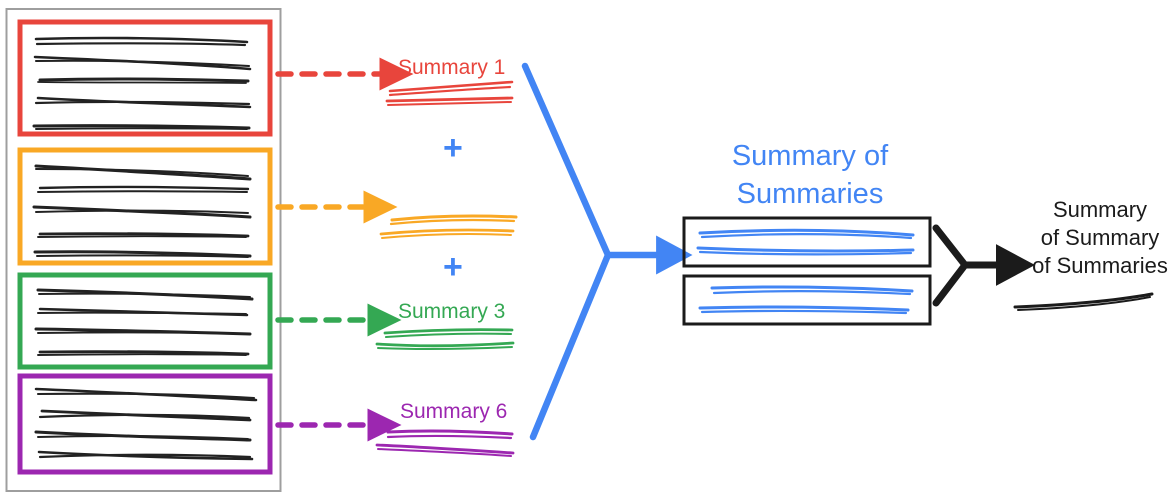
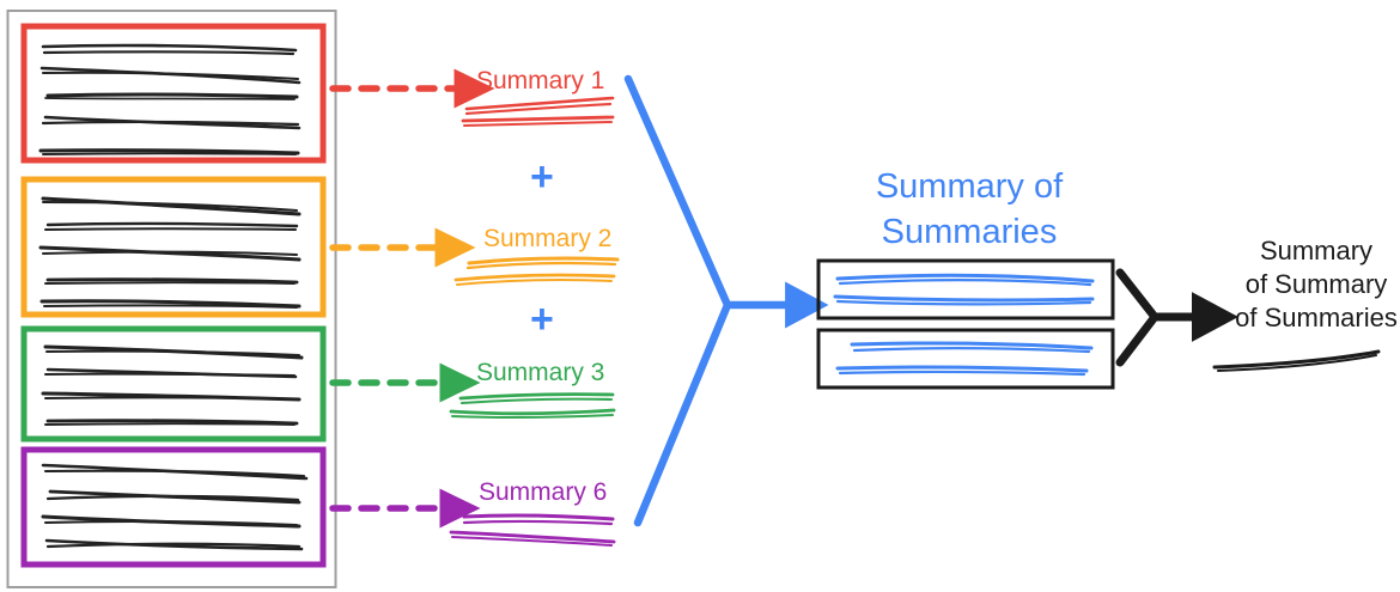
  Summary 1
+ Summary 2
  Summary 3
  Summary 6
  +
  +
  Summary of
  Summaries
  Summary
  of Summary
  of Summaries
